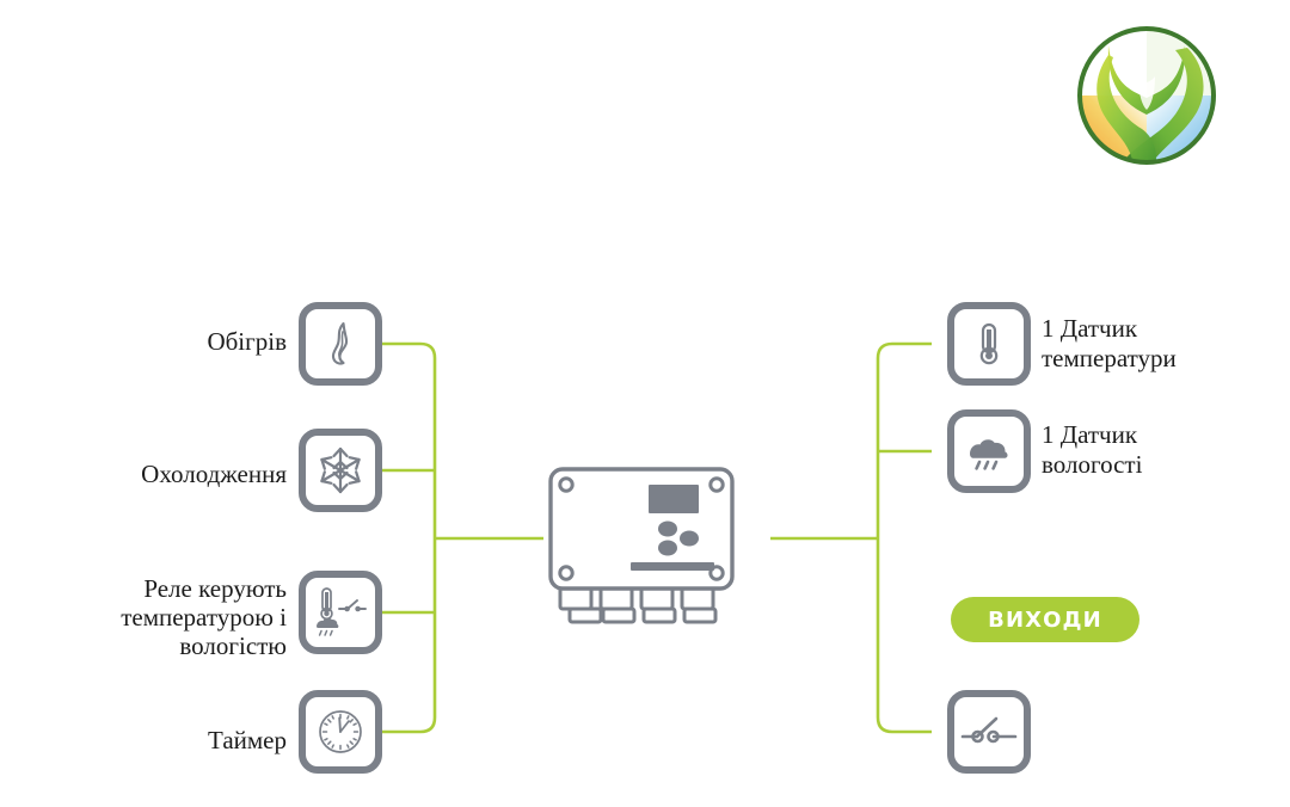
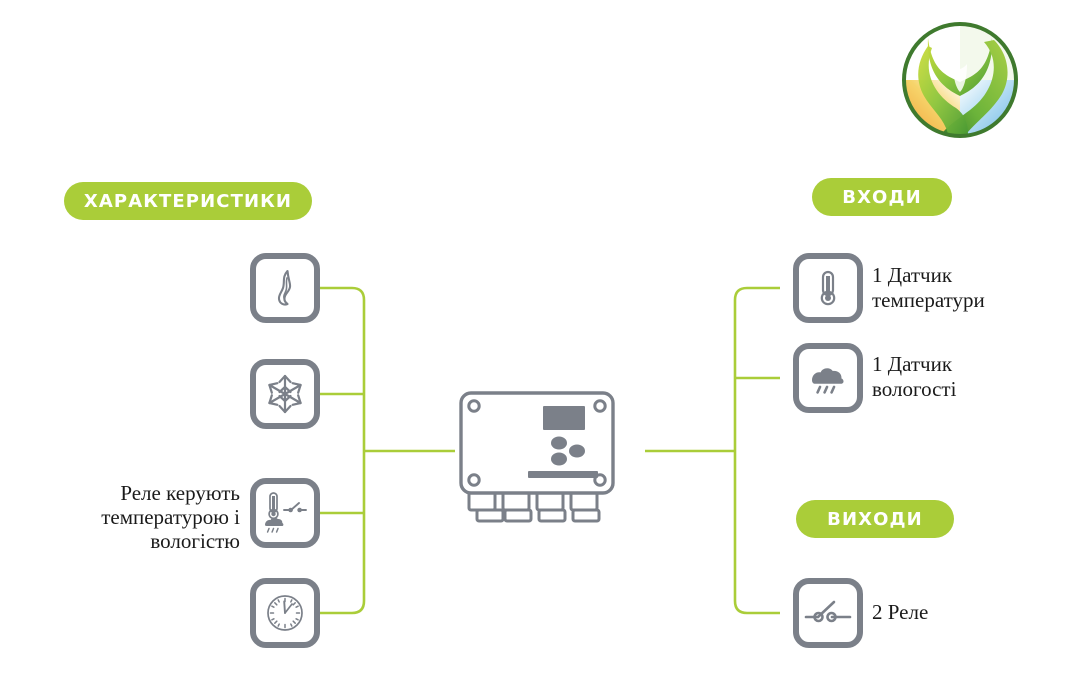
+ ХАРАКТЕРИСТИКИ
+ ВХОДИ
  ВИХОДИ
- Обігрів
- Охолодження
  Реле керують
  температурою і
  вологістю
- Таймер
  1 Датчик
  температури
  1 Датчик
  вологості
+ 2 Реле
